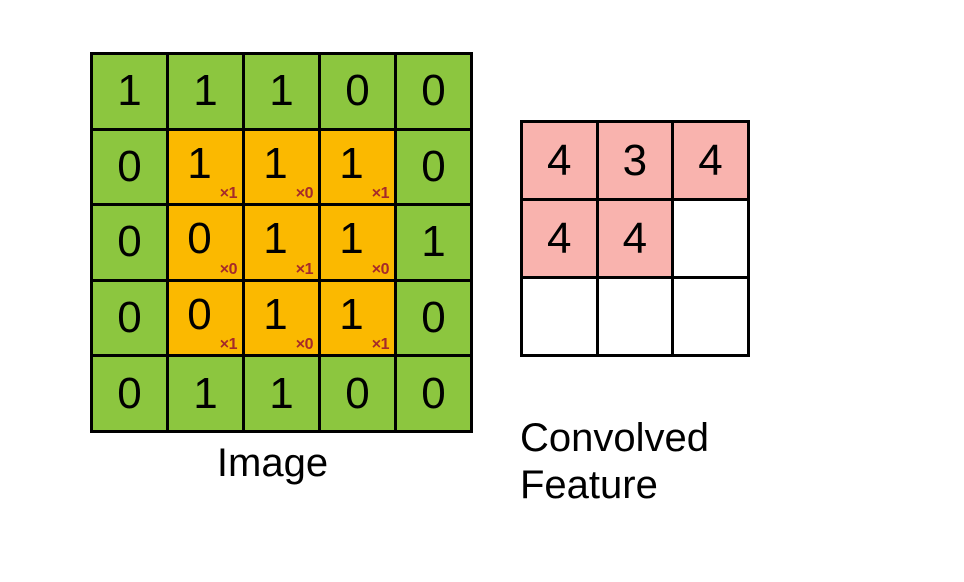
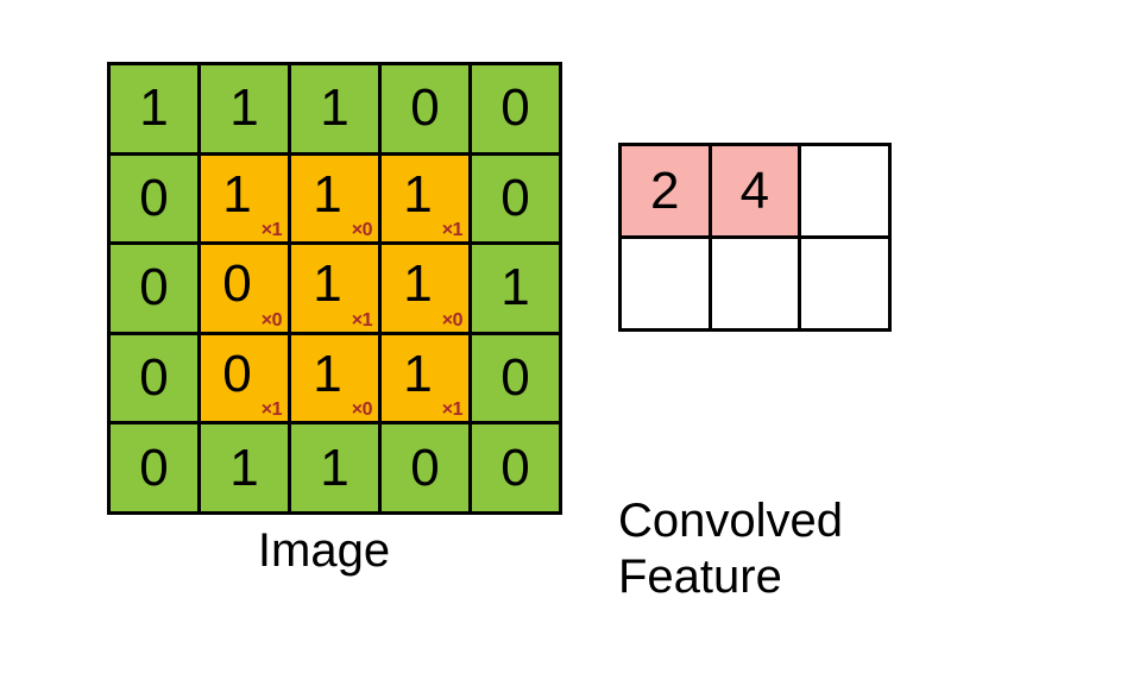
  1	1	1	0	0
  0	1×1	1×0	1×1	0
  0	0×0	1×1	1×0	1
  0	0×1	1×0	1×1	0
  0	1	1	0	0
- 4	3	4
- 4	4
+ 2	4
  Image
  Convolved
  Feature
